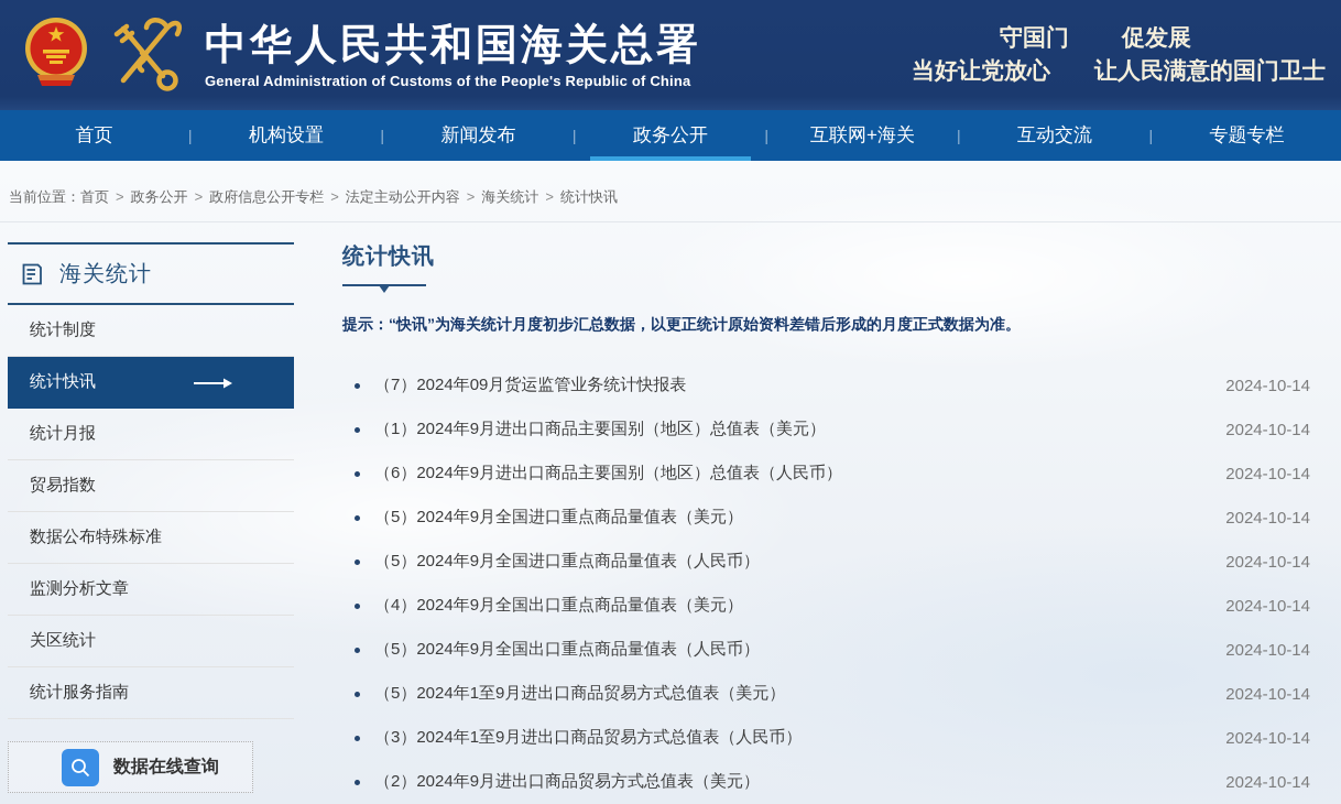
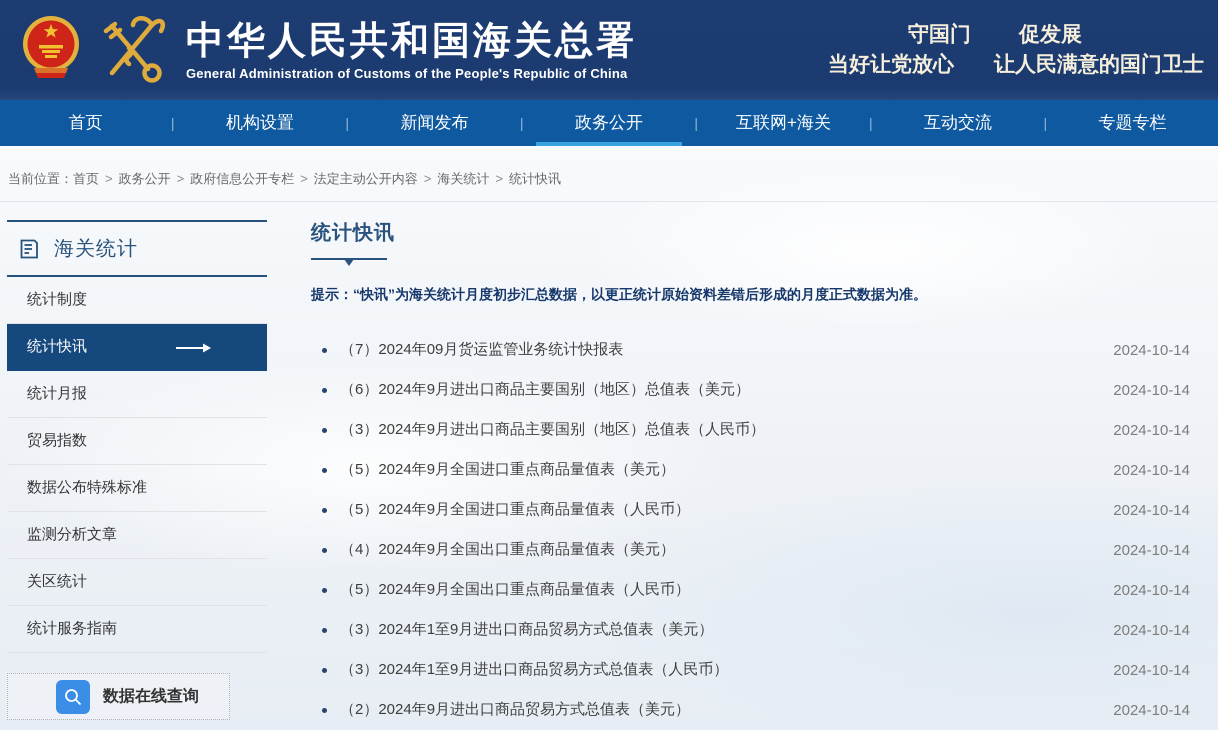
  中华人民共和国海关总署
  General Administration of Customs of the People's Republic of China
  守国门
  促发展
  当好让党放心
  让人民满意的国门卫士
  首页
  |
  机构设置
  |
  新闻发布
  |
  政务公开
  |
  互联网+海关
  |
  互动交流
  |
  专题专栏
  当前位置：首页 > 政务公开 > 政府信息公开专栏 > 法定主动公开内容 > 海关统计 > 统计快讯
  海关统计
  统计制度
  统计快讯
  统计月报
  贸易指数
  数据公布特殊标准
  监测分析文章
  关区统计
  统计服务指南
  数据在线查询
  统计快讯
  提示：“快讯”为海关统计月度初步汇总数据，以更正统计原始资料差错后形成的月度正式数据为准。
  （7）2024年09月货运监管业务统计快报表
  2024-10-14
- （1）2024年9月进出口商品主要国别（地区）总值表（美元）
+ （6）2024年9月进出口商品主要国别（地区）总值表（美元）
  2024-10-14
- （6）2024年9月进出口商品主要国别（地区）总值表（人民币）
+ （3）2024年9月进出口商品主要国别（地区）总值表（人民币）
  2024-10-14
  （5）2024年9月全国进口重点商品量值表（美元）
  2024-10-14
  （5）2024年9月全国进口重点商品量值表（人民币）
  2024-10-14
  （4）2024年9月全国出口重点商品量值表（美元）
  2024-10-14
  （5）2024年9月全国出口重点商品量值表（人民币）
  2024-10-14
- （5）2024年1至9月进出口商品贸易方式总值表（美元）
+ （3）2024年1至9月进出口商品贸易方式总值表（美元）
  2024-10-14
  （3）2024年1至9月进出口商品贸易方式总值表（人民币）
  2024-10-14
  （2）2024年9月进出口商品贸易方式总值表（美元）
  2024-10-14
